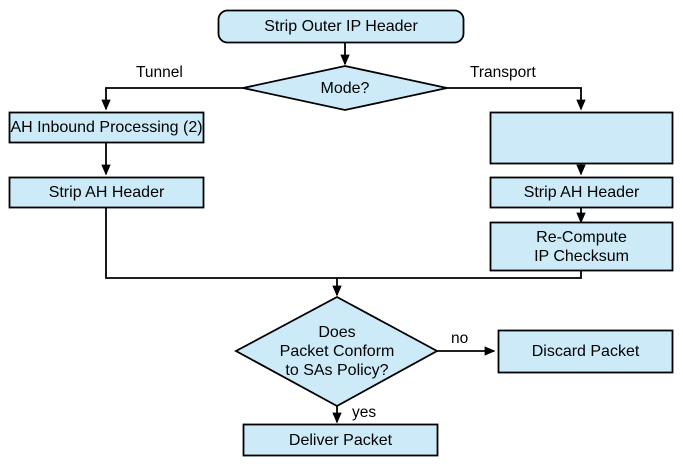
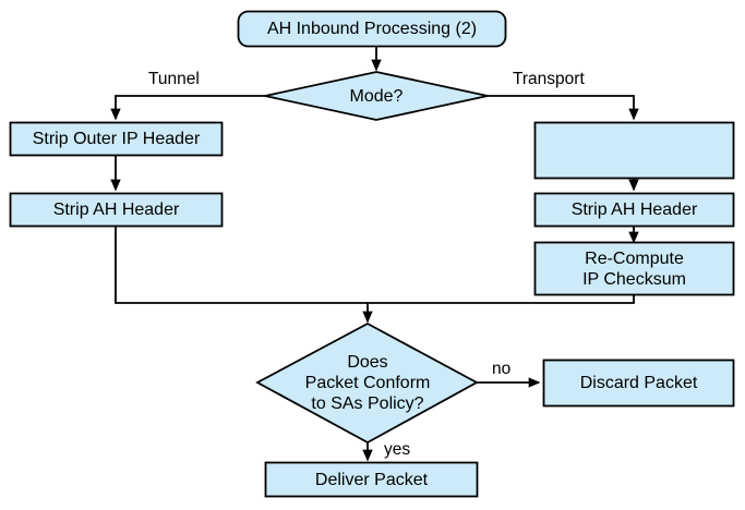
- Strip Outer IP Header
+ AH Inbound Processing (2)
  Mode?
- AH Inbound Processing (2)
+ Strip Outer IP Header
  Strip AH Header
  Strip AH Header
  Re-Compute
  IP Checksum
  Does
  Packet Conform
  to SAs Policy?
  Discard Packet
  Deliver Packet
  Tunnel
  Transport
  no
  yes
